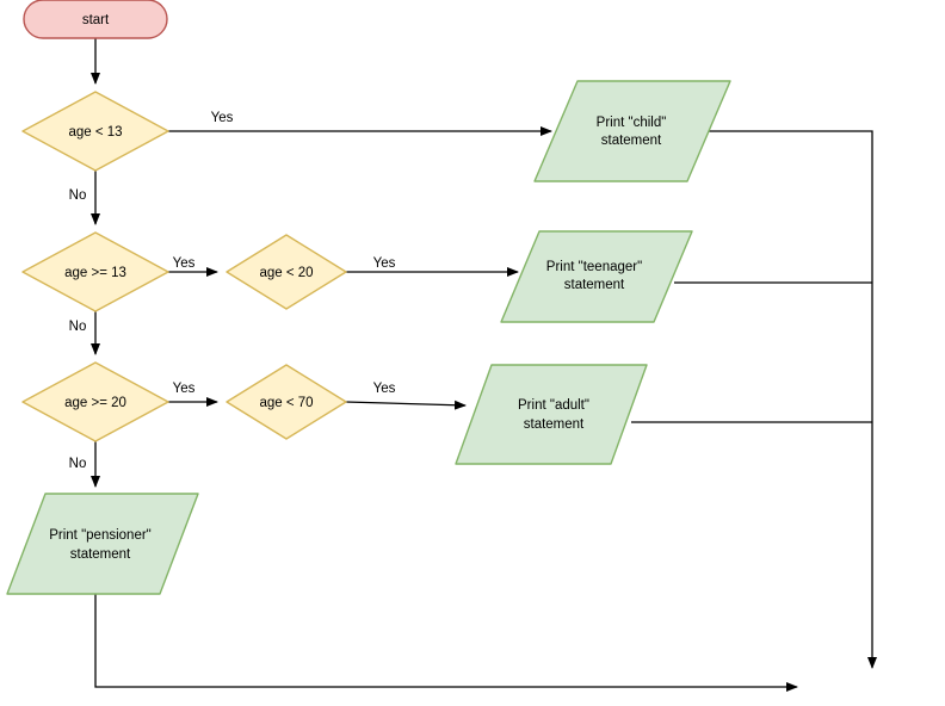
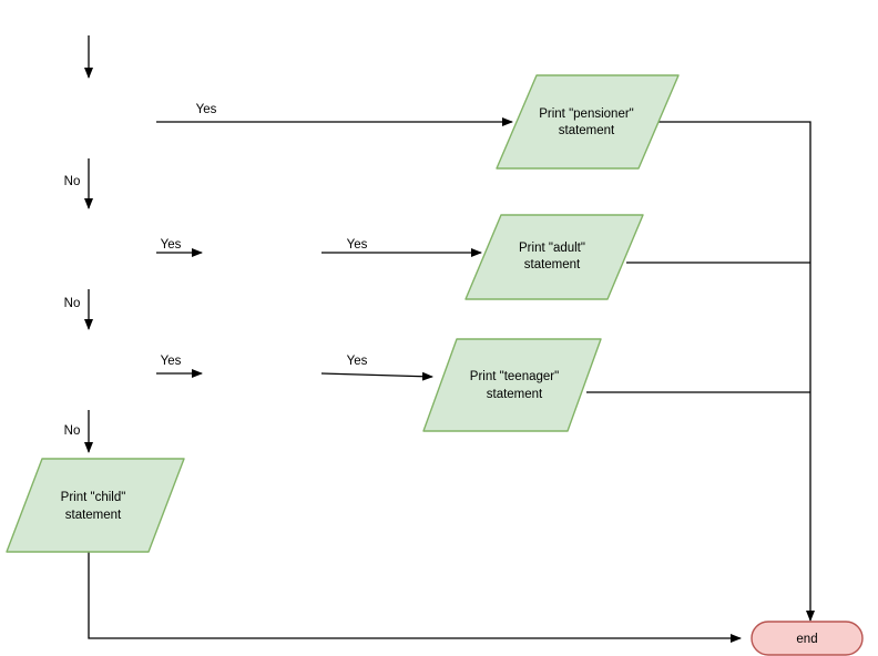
  Yes
  No
  Yes
  No
  Yes
  Yes
  No
  Yes
- start
- age < 13
- age >= 13
- age < 20
- age >= 20
- age < 70
- Print "child"
+ Print "pensioner"
  statement
- Print "teenager"
+ Print "adult"
  statement
- Print "adult"
+ Print "teenager"
  statement
- Print "pensioner"
+ Print "child"
  statement
+ end
